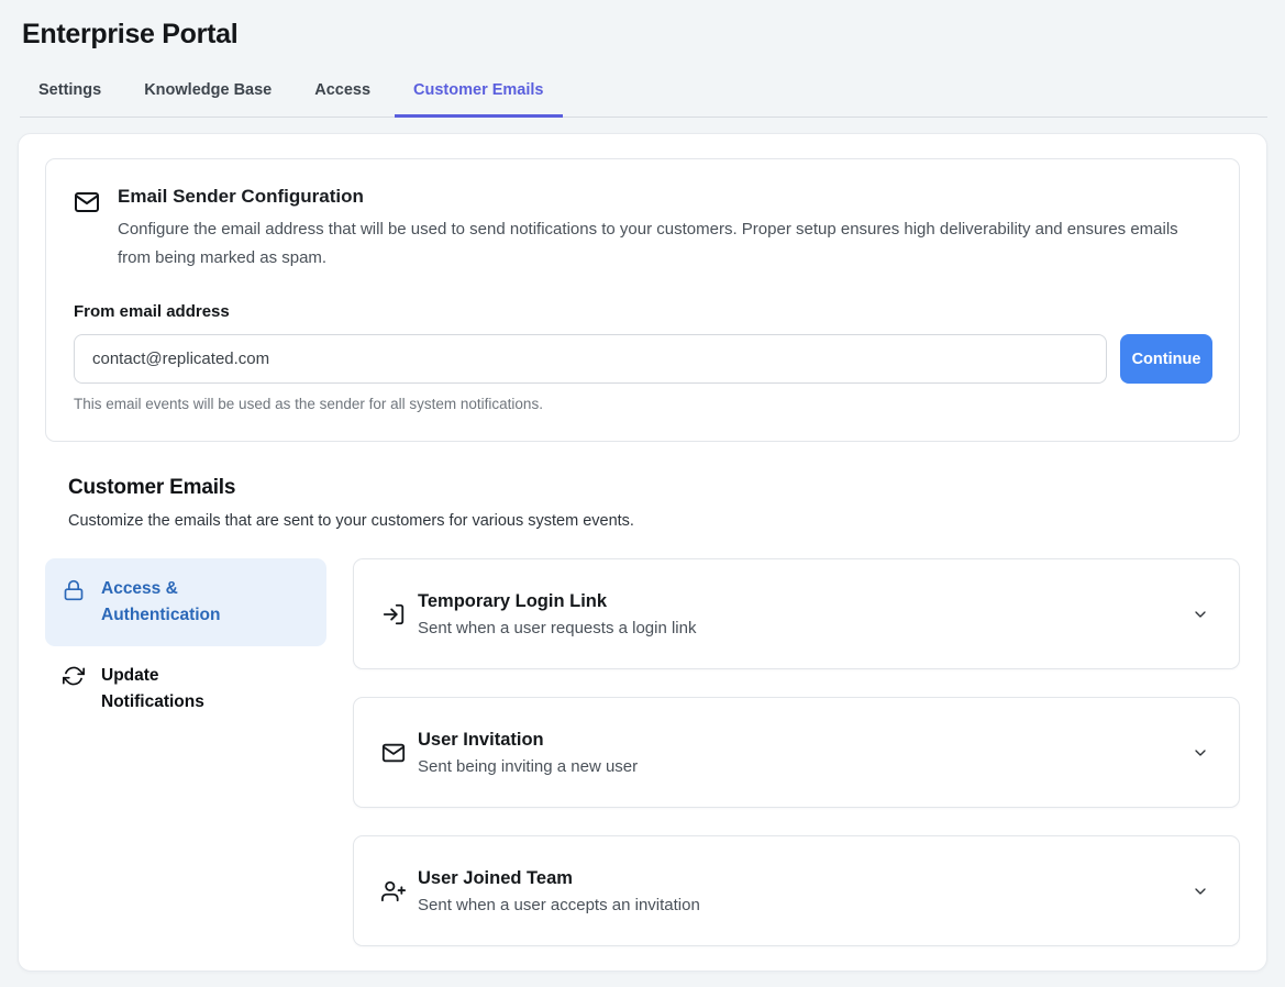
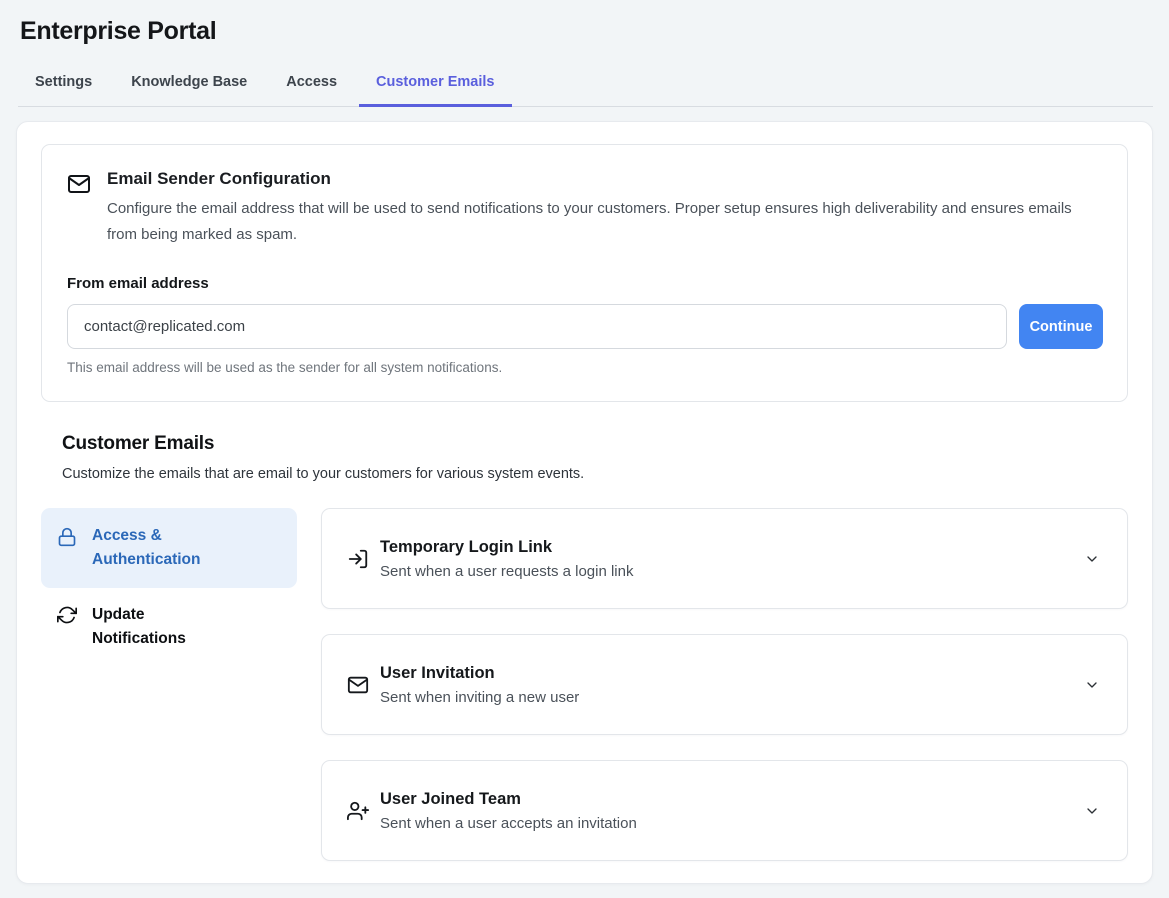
  Enterprise Portal
  Settings
  Knowledge Base
  Access
  Customer Emails
  Email Sender Configuration
  Configure the email address that will be used to send notifications to your customers. Proper setup ensures high deliverability and ensures emails from being marked as spam.
  From email address
  contact@replicated.com
  Continue
- This email events will be used as the sender for all system notifications.
+ This email address will be used as the sender for all system notifications.
  Customer Emails
- Customize the emails that are sent to your customers for various system events.
+ Customize the emails that are email to your customers for various system events.
  Access & Authentication
  Update Notifications
  Temporary Login Link
  Sent when a user requests a login link
  User Invitation
- Sent being inviting a new user
+ Sent when inviting a new user
  User Joined Team
  Sent when a user accepts an invitation
